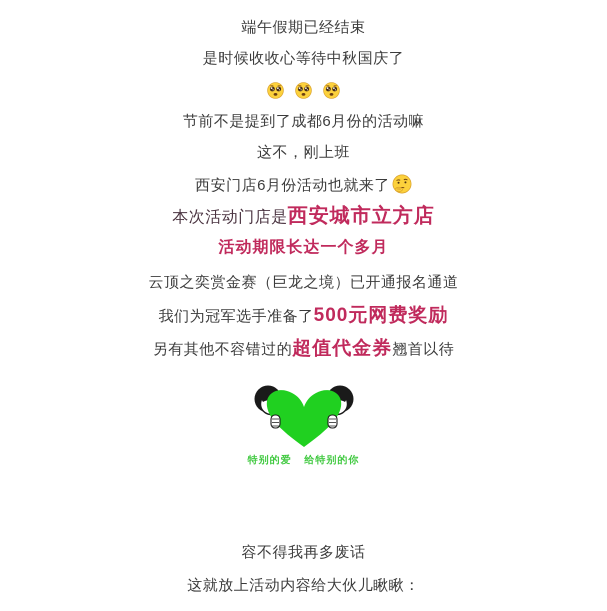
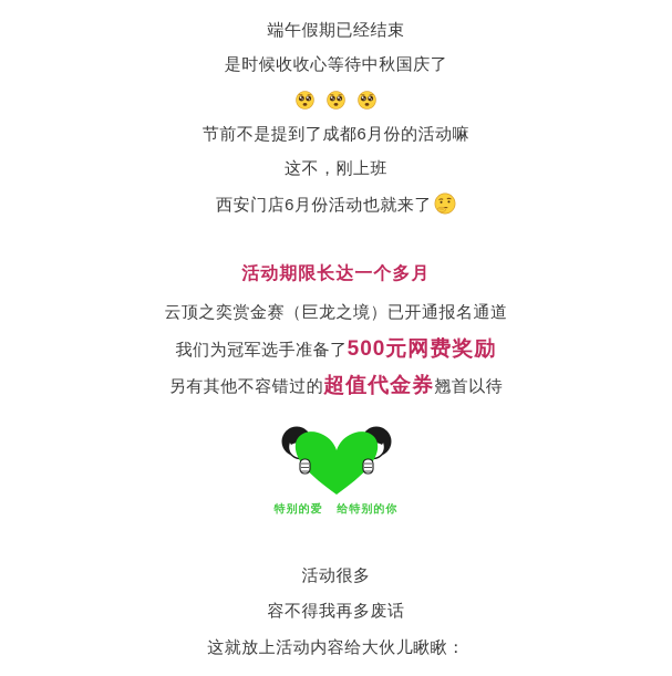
  端午假期已经结束
  是时候收收心等待中秋国庆了
  节前不是提到了成都6月份的活动嘛
  这不，刚上班
  西安门店6月份活动也就来了
- 本次活动门店是西安城市立方店
  活动期限长达一个多月
  云顶之奕赏金赛（巨龙之境）已开通报名通道
  我们为冠军选手准备了500元网费奖励
  另有其他不容错过的超值代金券翘首以待
  特别的爱 给特别的你
+ 活动很多
  容不得我再多废话
  这就放上活动内容给大伙儿瞅瞅：
